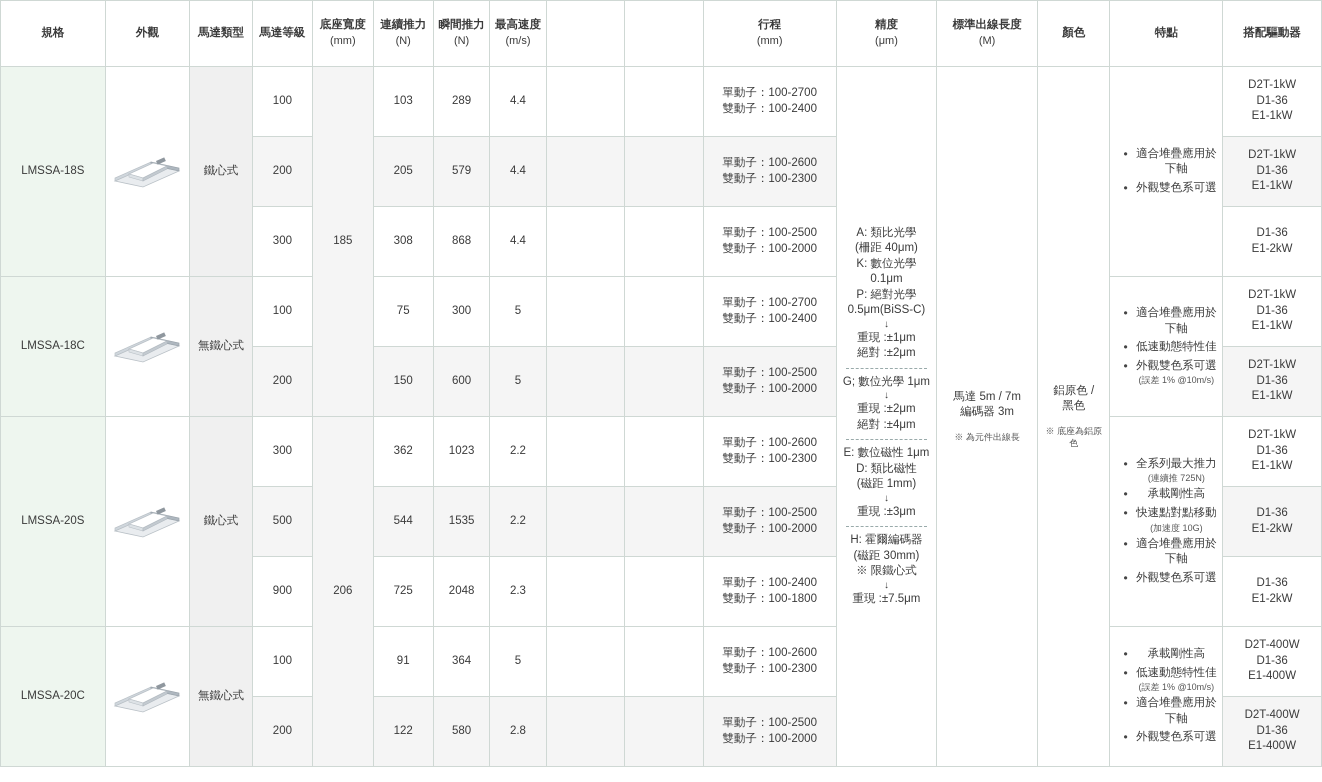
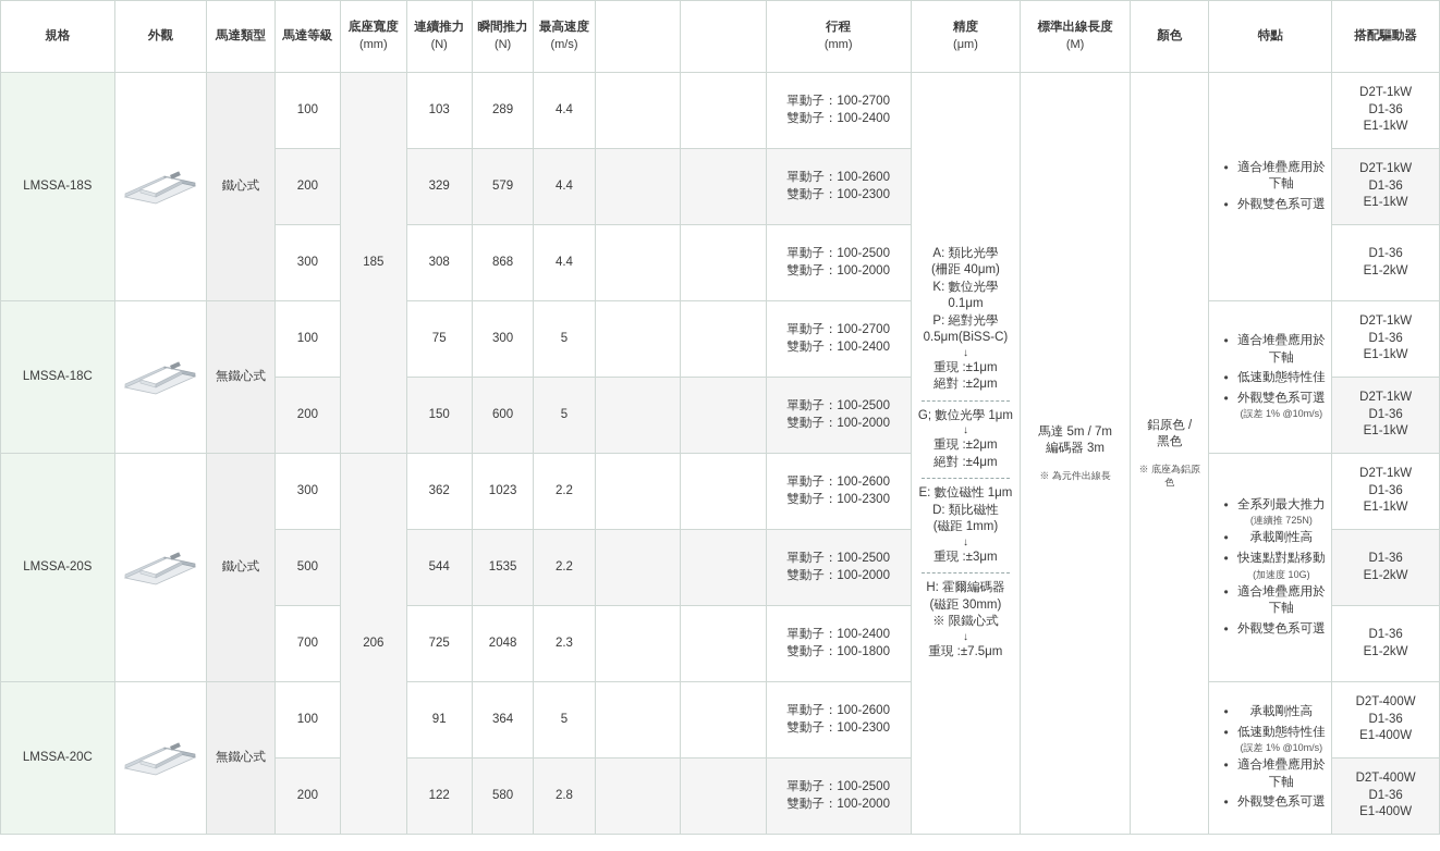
  規格	外觀	馬達類型	馬達等級	底座寬度(mm)	連續推力(N)	瞬間推力(N)	最高速度(m/s)			行程(mm)	精度(μm)	標準出線長度(M)	顏色	特點	搭配驅動器
  LMSSA-18S		鐵心式	100	185	103	289	4.4			單動子：100-2700雙動子：100-2400	A: 類比光學(柵距 40μm)K: 數位光學 0.1μmP: 絕對光學0.5μm(BiSS-C)↓重現 :±1μm絕對 :±2μmG; 數位光學 1μm↓重現 :±2μm絕對 :±4μmE: 數位磁性 1μmD: 類比磁性(磁距 1mm)↓重現 :±3μmH: 霍爾編碼器(磁距 30mm)※ 限鐵心式↓重現 :±7.5μm	馬達 5m / 7m編碼器 3m※ 為元件出線長	鋁原色 /黑色※ 底座為鋁原色	適合堆疊應用於下軸外觀雙色系可選	D2T-1kWD1-36E1-1kW
- 200	205	579	4.4			單動子：100-2600雙動子：100-2300	D2T-1kWD1-36E1-1kW
+ 200	329	579	4.4			單動子：100-2600雙動子：100-2300	D2T-1kWD1-36E1-1kW
  300	308	868	4.4			單動子：100-2500雙動子：100-2000	D1-36E1-2kW
  LMSSA-18C		無鐵心式	100	75	300	5			單動子：100-2700雙動子：100-2400	適合堆疊應用於下軸低速動態特性佳外觀雙色系可選(誤差 1% @10m/s)	D2T-1kWD1-36E1-1kW
  200	150	600	5			單動子：100-2500雙動子：100-2000	D2T-1kWD1-36E1-1kW
  LMSSA-20S		鐵心式	300	206	362	1023	2.2			單動子：100-2600雙動子：100-2300	全系列最大推力(連續推 725N)承載剛性高快速點對點移動(加速度 10G)適合堆疊應用於下軸外觀雙色系可選	D2T-1kWD1-36E1-1kW
  500	544	1535	2.2			單動子：100-2500雙動子：100-2000	D1-36E1-2kW
- 900	725	2048	2.3			單動子：100-2400雙動子：100-1800	D1-36E1-2kW
+ 700	725	2048	2.3			單動子：100-2400雙動子：100-1800	D1-36E1-2kW
  LMSSA-20C		無鐵心式	100	91	364	5			單動子：100-2600雙動子：100-2300	承載剛性高低速動態特性佳(誤差 1% @10m/s)適合堆疊應用於下軸外觀雙色系可選	D2T-400WD1-36E1-400W
  200	122	580	2.8			單動子：100-2500雙動子：100-2000	D2T-400WD1-36E1-400W
